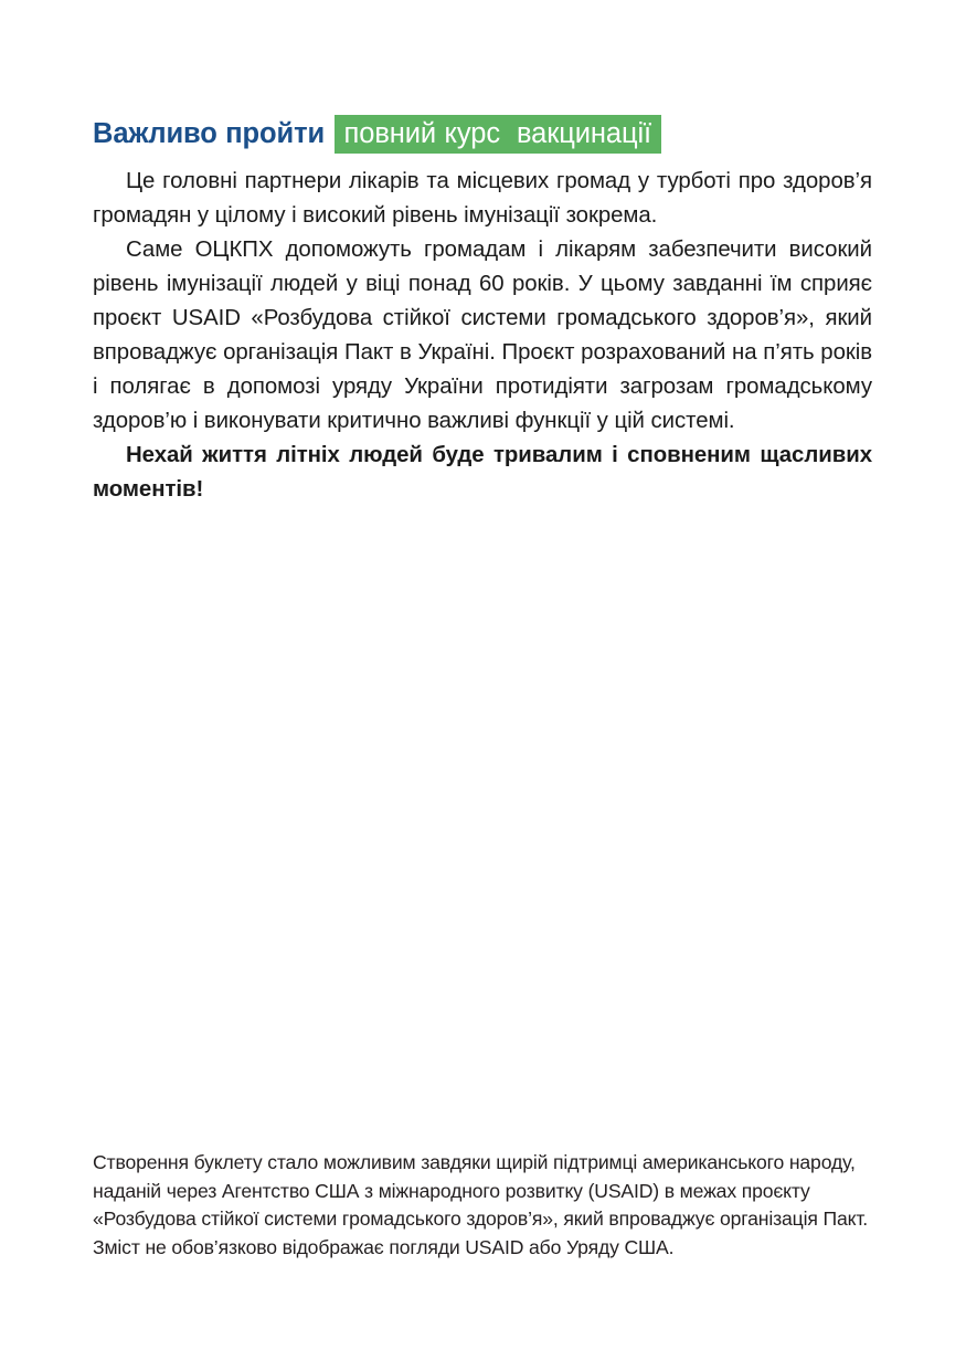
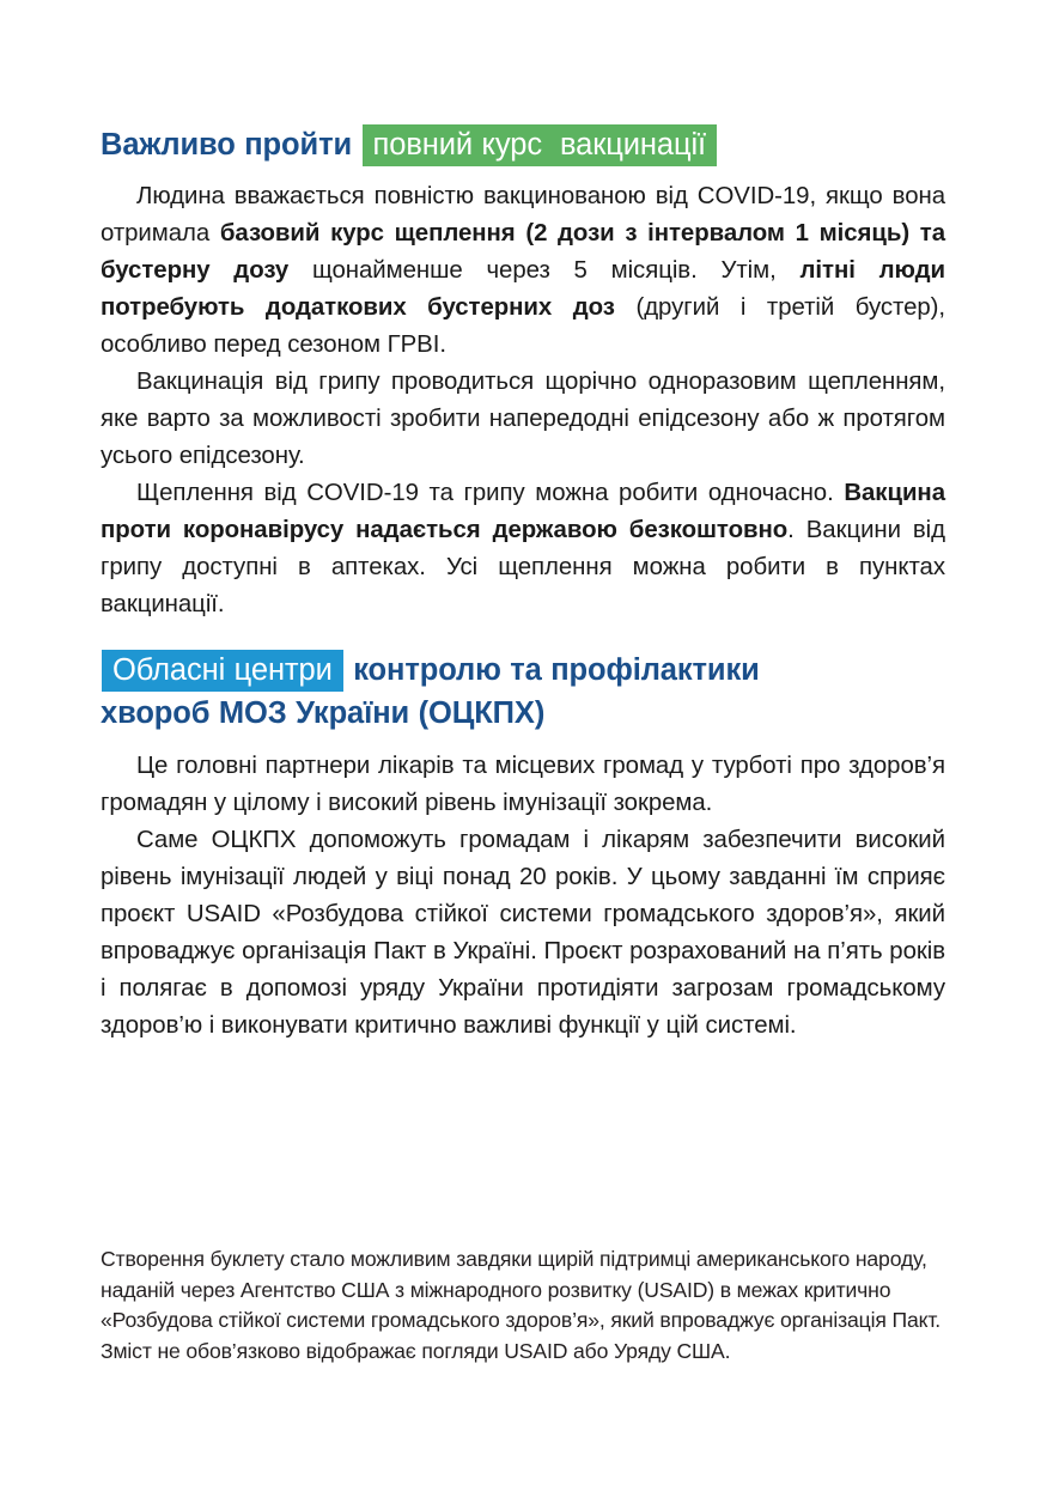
  Важливо пройти повний курс вакцинації
+ Людина вважається повністю вакцинованою від COVID-19, якщо вона отримала базовий курс щеплення (2 дози з інтервалом 1 місяць) та бустерну дозу щонайменше через 5 місяців. Утім, літні люди потребують додаткових бустерних доз (другий і третій бустер), особливо перед сезоном ГРВІ.
+ Вакцинація від грипу проводиться щорічно одноразовим щепленням, яке варто за можливості зробити напередодні епідсезону або ж протягом усього епідсезону.
+ Щеплення від COVID-19 та грипу можна робити одночасно. Вакцина проти коронавірусу надається державою безкоштовно. Вакцини від грипу доступні в аптеках. Усі щеплення можна робити в пунктах вакцинації.
+ Обласні центри контролю та профілактики
+ хвороб МОЗ України (ОЦКПХ)
  Це головні партнери лікарів та місцевих громад у турботі про здоров’я громадян у цілому і високий рівень імунізації зокрема.
- Саме ОЦКПХ допоможуть громадам і лікарям забезпечити високий рівень імунізації людей у віці понад 60 років. У цьому завданні їм сприяє проєкт USAID «Розбудова стійкої системи громадського здоров’я», який впроваджує організація Пакт в Україні. Проєкт розрахований на п’ять років і полягає в допомозі уряду України протидіяти загрозам громадському здоров’ю і виконувати критично важливі функції у цій системі.
+ Саме ОЦКПХ допоможуть громадам і лікарям забезпечити високий рівень імунізації людей у віці понад 20 років. У цьому завданні їм сприяє проєкт USAID «Розбудова стійкої системи громадського здоров’я», який впроваджує організація Пакт в Україні. Проєкт розрахований на п’ять років і полягає в допомозі уряду України протидіяти загрозам громадському здоров’ю і виконувати критично важливі функції у цій системі.
- Нехай життя літніх людей буде тривалим і сповненим щасливих моментів!
- Створення буклету стало можливим завдяки щирій підтримці американського народу, наданій через Агентство США з міжнародного розвитку (USAID) в межах проєкту «Розбудова стійкої системи громадського здоров’я», який впроваджує організація Пакт. Зміст не обов’язково відображає погляди USAID або Уряду США.
+ Створення буклету стало можливим завдяки щирій підтримці американського народу, наданій через Агентство США з міжнародного розвитку (USAID) в межах критично «Розбудова стійкої системи громадського здоров’я», який впроваджує організація Пакт. Зміст не обов’язково відображає погляди USAID або Уряду США.
